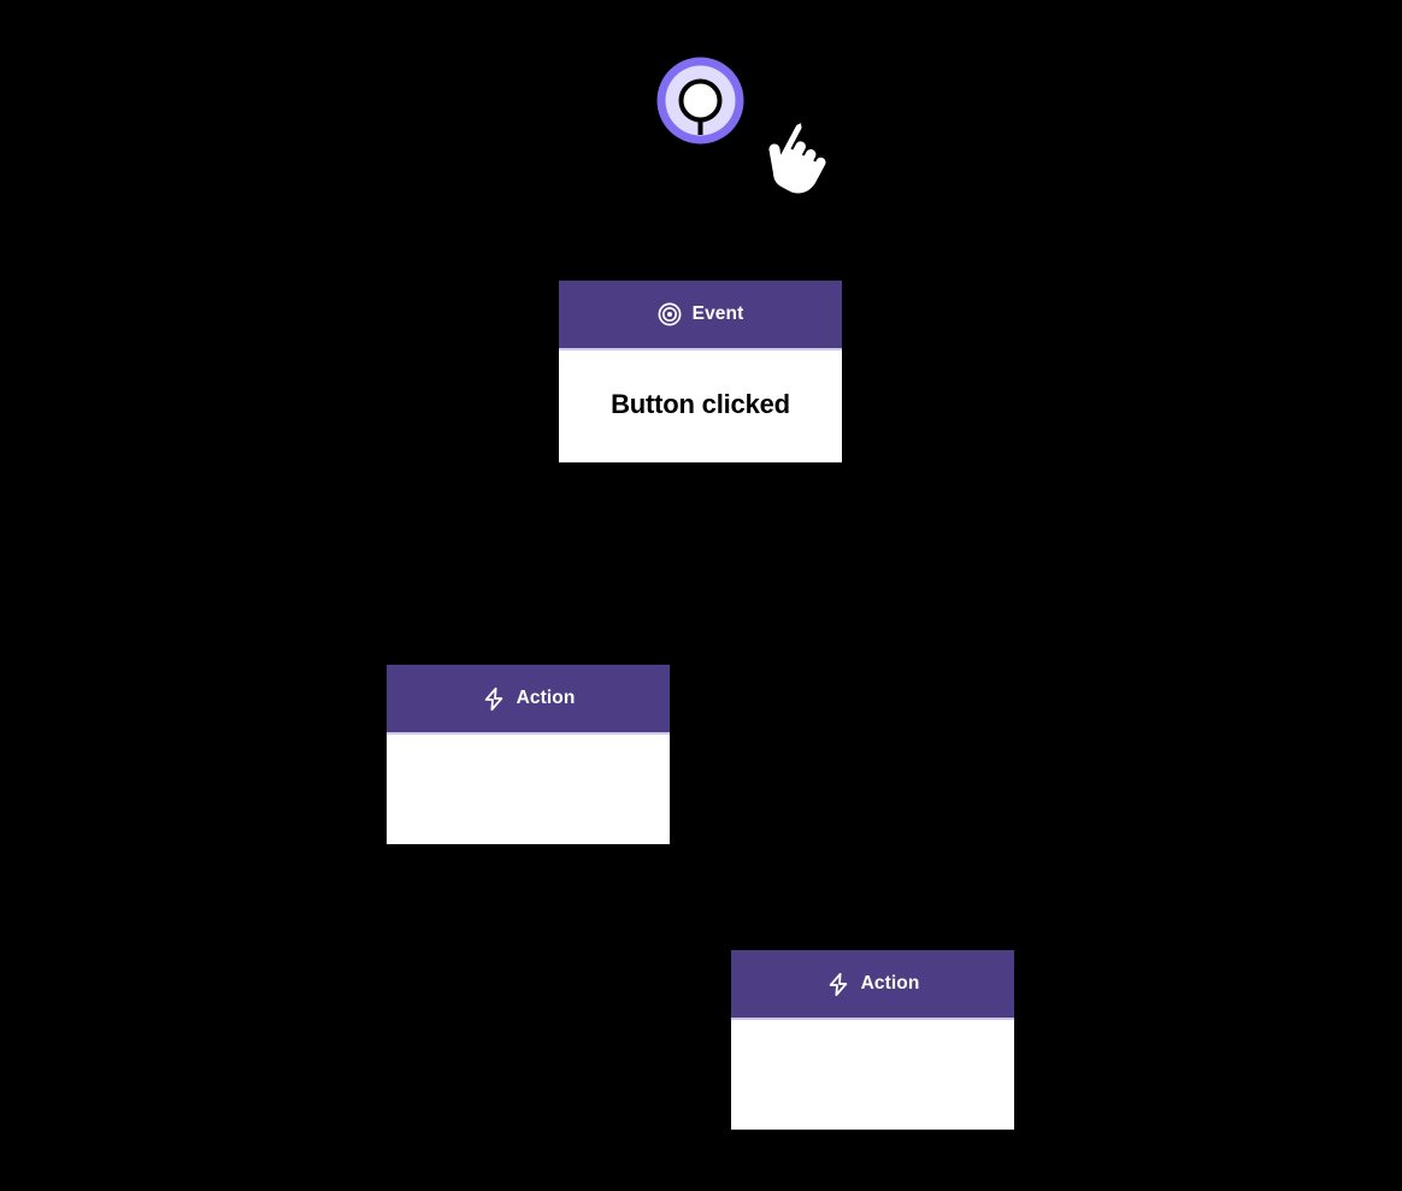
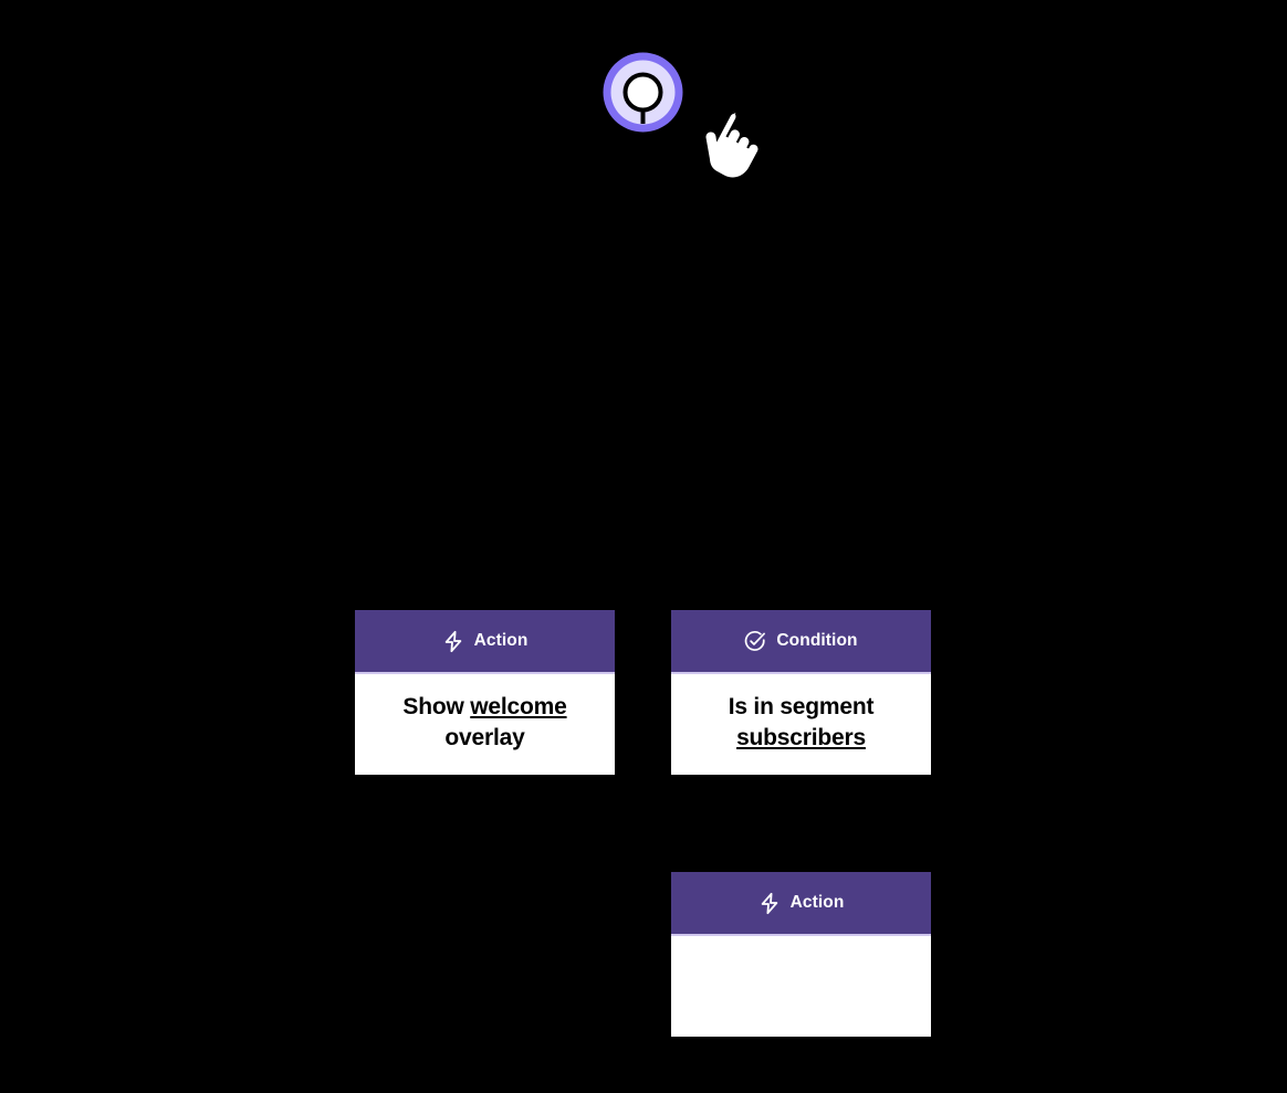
- Event
- Button clicked
  Action
+ Show welcome overlay
+ Condition
+ Is in segment subscribers
  Action
